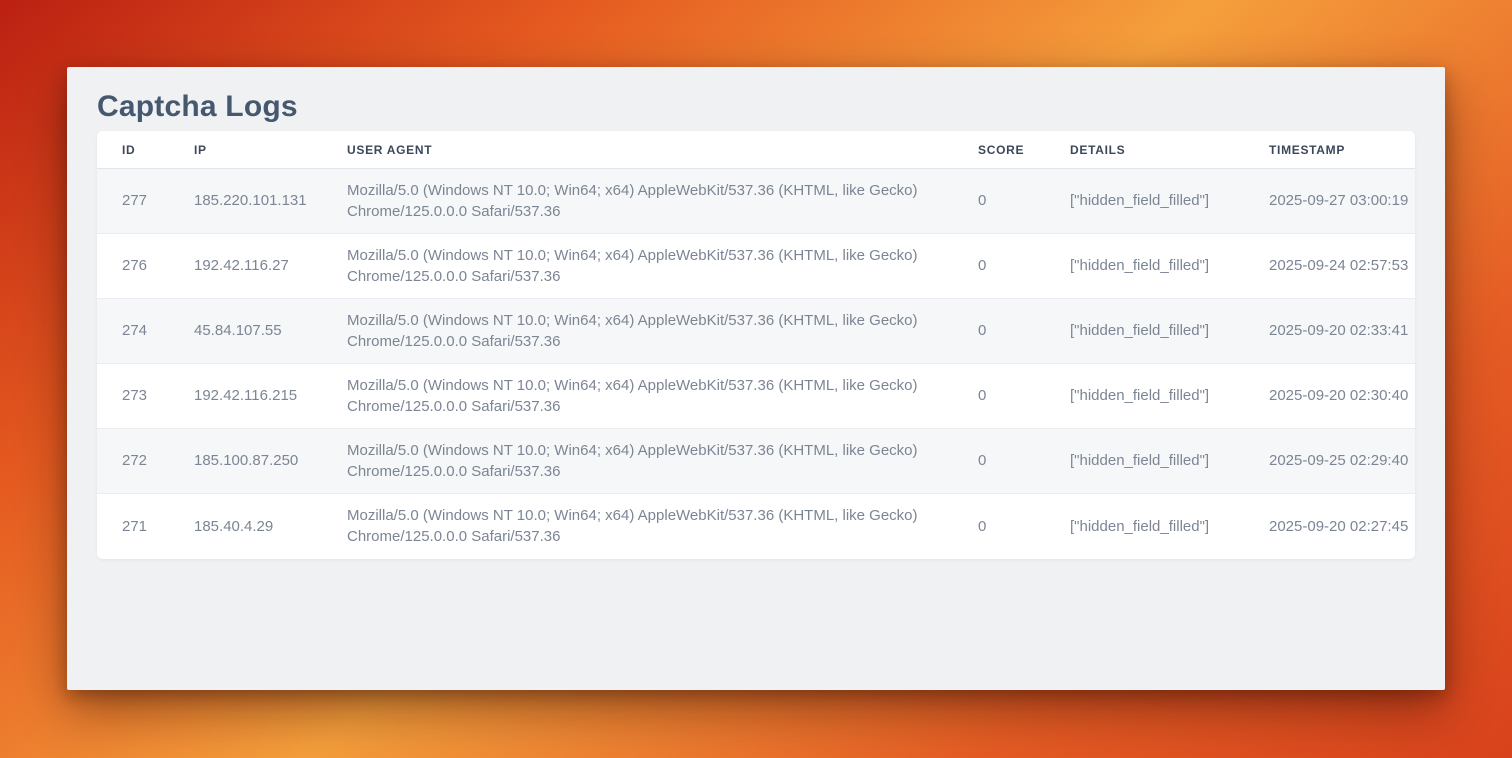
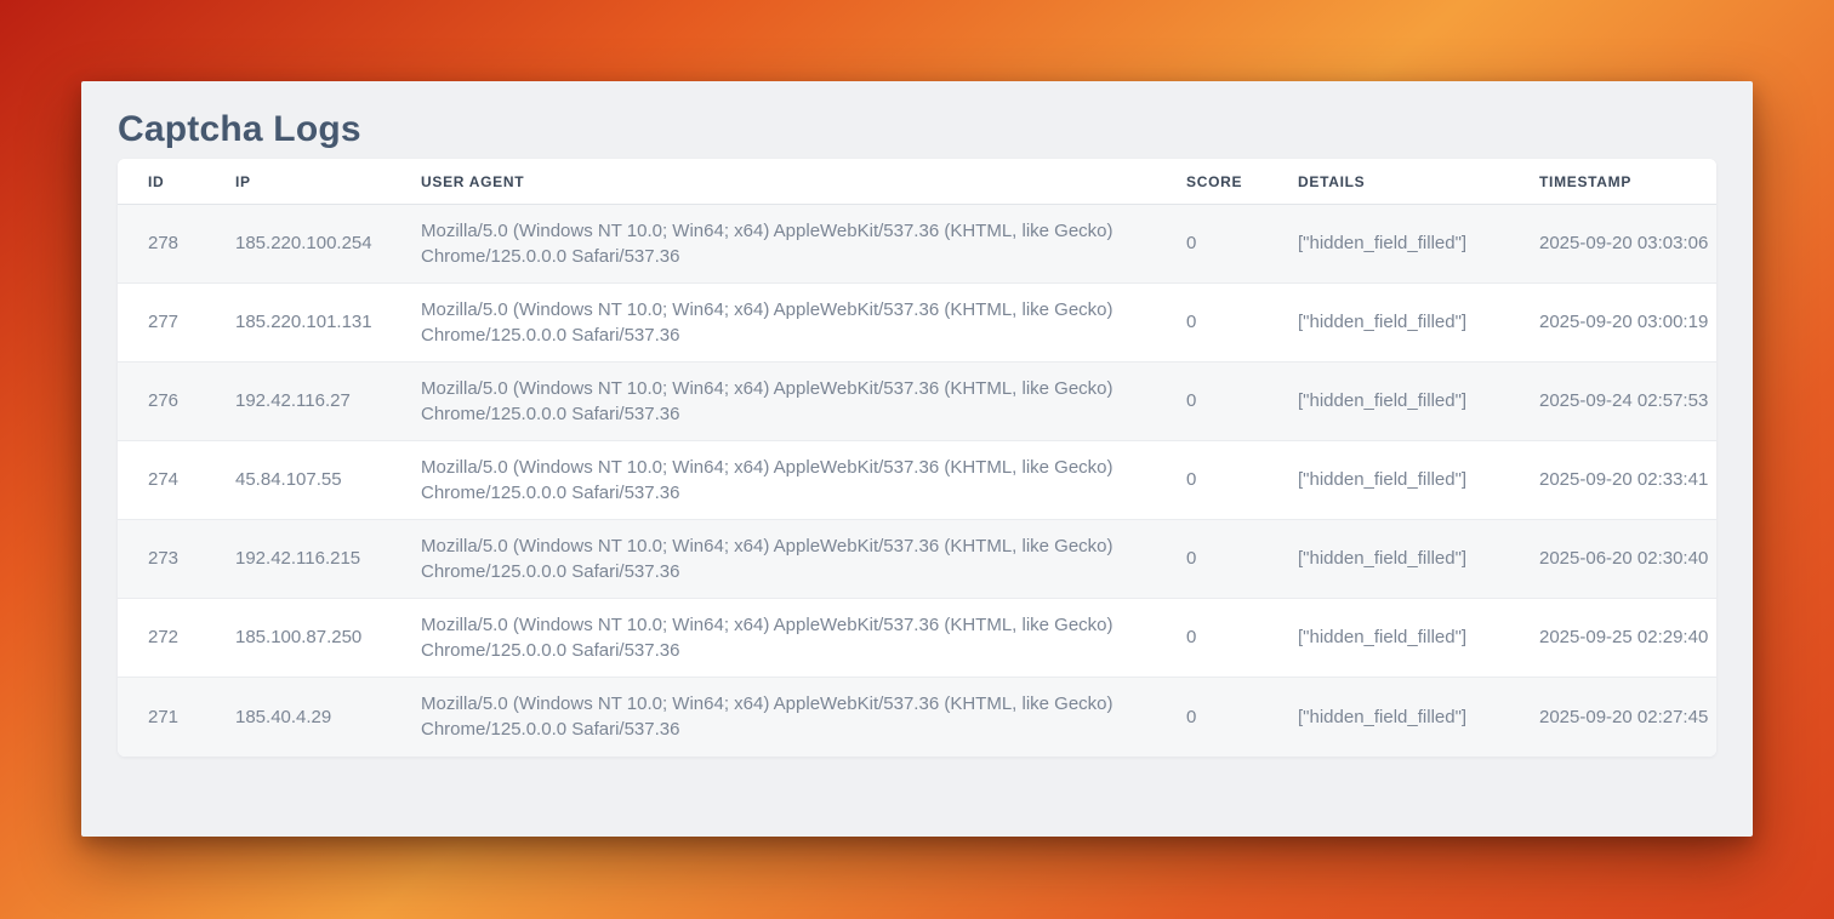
  Captcha Logs
  ID	IP	USER AGENT	SCORE	DETAILS	TIMESTAMP
+ 278	185.220.100.254	Mozilla/5.0 (Windows NT 10.0; Win64; x64) AppleWebKit/537.36 (KHTML, like Gecko) Chrome/125.0.0.0 Safari/537.36	0	["hidden_field_filled"]	2025-09-20 03:03:06
- 277	185.220.101.131	Mozilla/5.0 (Windows NT 10.0; Win64; x64) AppleWebKit/537.36 (KHTML, like Gecko) Chrome/125.0.0.0 Safari/537.36	0	["hidden_field_filled"]	2025-09-27 03:00:19
+ 277	185.220.101.131	Mozilla/5.0 (Windows NT 10.0; Win64; x64) AppleWebKit/537.36 (KHTML, like Gecko) Chrome/125.0.0.0 Safari/537.36	0	["hidden_field_filled"]	2025-09-20 03:00:19
  276	192.42.116.27	Mozilla/5.0 (Windows NT 10.0; Win64; x64) AppleWebKit/537.36 (KHTML, like Gecko) Chrome/125.0.0.0 Safari/537.36	0	["hidden_field_filled"]	2025-09-24 02:57:53
  274	45.84.107.55	Mozilla/5.0 (Windows NT 10.0; Win64; x64) AppleWebKit/537.36 (KHTML, like Gecko) Chrome/125.0.0.0 Safari/537.36	0	["hidden_field_filled"]	2025-09-20 02:33:41
- 273	192.42.116.215	Mozilla/5.0 (Windows NT 10.0; Win64; x64) AppleWebKit/537.36 (KHTML, like Gecko) Chrome/125.0.0.0 Safari/537.36	0	["hidden_field_filled"]	2025-09-20 02:30:40
+ 273	192.42.116.215	Mozilla/5.0 (Windows NT 10.0; Win64; x64) AppleWebKit/537.36 (KHTML, like Gecko) Chrome/125.0.0.0 Safari/537.36	0	["hidden_field_filled"]	2025-06-20 02:30:40
  272	185.100.87.250	Mozilla/5.0 (Windows NT 10.0; Win64; x64) AppleWebKit/537.36 (KHTML, like Gecko) Chrome/125.0.0.0 Safari/537.36	0	["hidden_field_filled"]	2025-09-25 02:29:40
  271	185.40.4.29	Mozilla/5.0 (Windows NT 10.0; Win64; x64) AppleWebKit/537.36 (KHTML, like Gecko) Chrome/125.0.0.0 Safari/537.36	0	["hidden_field_filled"]	2025-09-20 02:27:45
